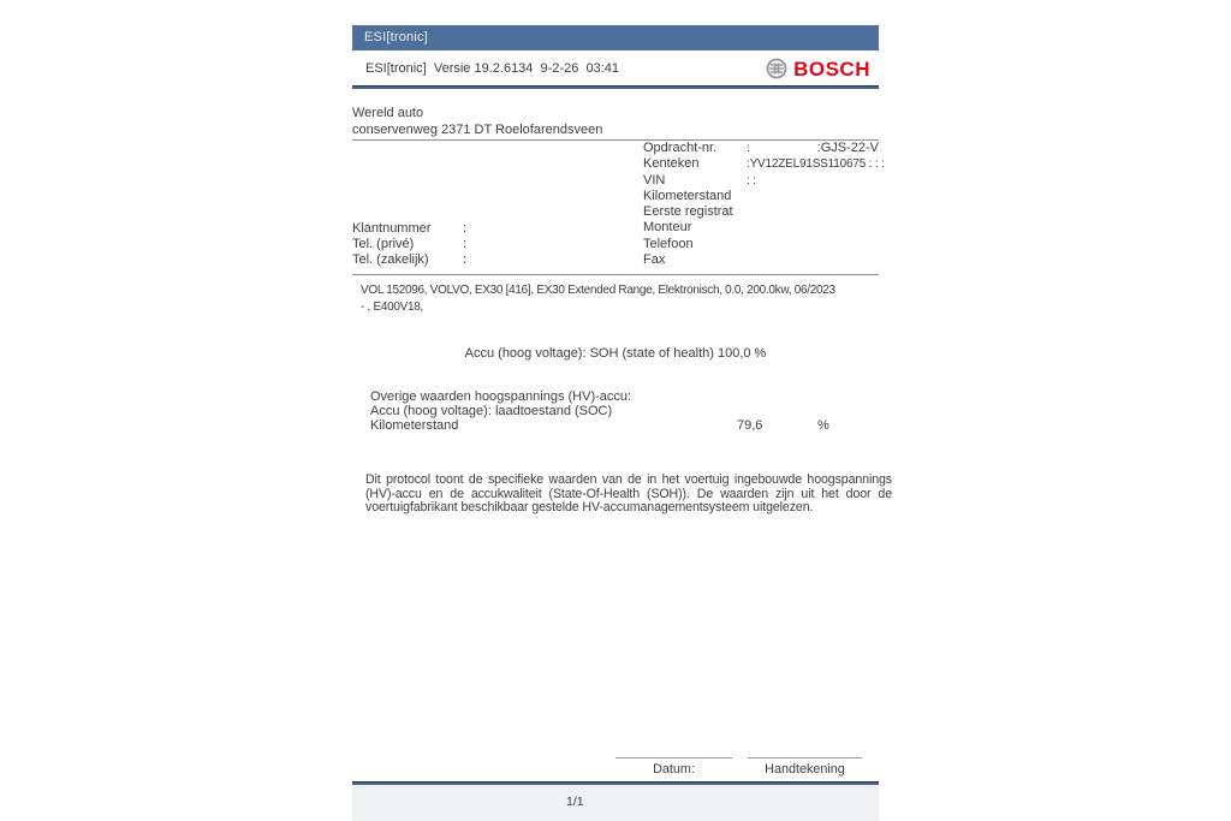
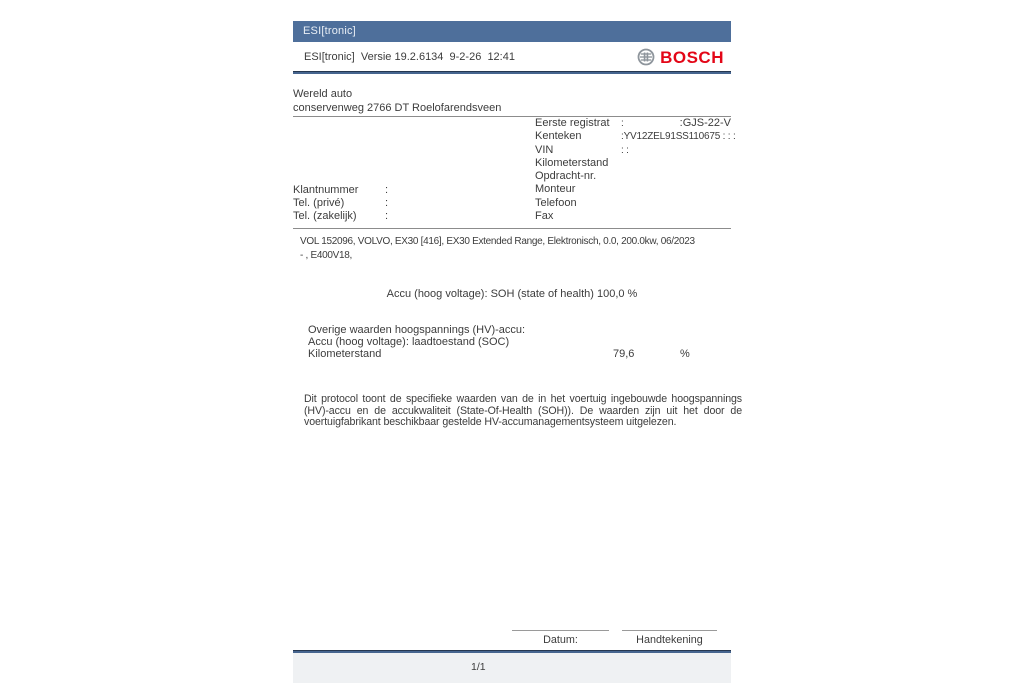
  ESI[tronic]
- ESI[tronic] Versie 19.2.6134 9-2-26 03:41
+ ESI[tronic] Versie 19.2.6134 9-2-26 12:41
  BOSCH
  Wereld auto
- conservenweg 2371 DT Roelofarendsveen
+ conservenweg 2766 DT Roelofarendsveen
- Opdracht-nr.
+ Eerste registrat
  :
  :GJS-22-V
  Kenteken
  :YV12ZEL91SS110675 : : :
  VIN
  : :
  Kilometerstand
- Eerste registrat
+ Opdracht-nr.
  Monteur
  Telefoon
  Fax
  Klantnummer
  :
  Tel. (privé)
  :
  Tel. (zakelijk)
  :
  VOL 152096, VOLVO, EX30 [416], EX30 Extended Range, Elektronisch, 0.0, 200.0kw, 06/2023
  - , E400V18,
  Accu (hoog voltage): SOH (state of health) 100,0 %
  Overige waarden hoogspannings (HV)-accu:
  Accu (hoog voltage): laadtoestand (SOC)
  Kilometerstand
  79,6
  %
  Dit protocol toont de specifieke waarden van de in het voertuig ingebouwde hoogspannings (HV)-accu en de accukwaliteit (State-Of-Health (SOH)). De waarden zijn uit het door de voertuigfabrikant beschikbaar gestelde HV-accumanagementsysteem uitgelezen.
  Datum:
  Handtekening
  1/1
